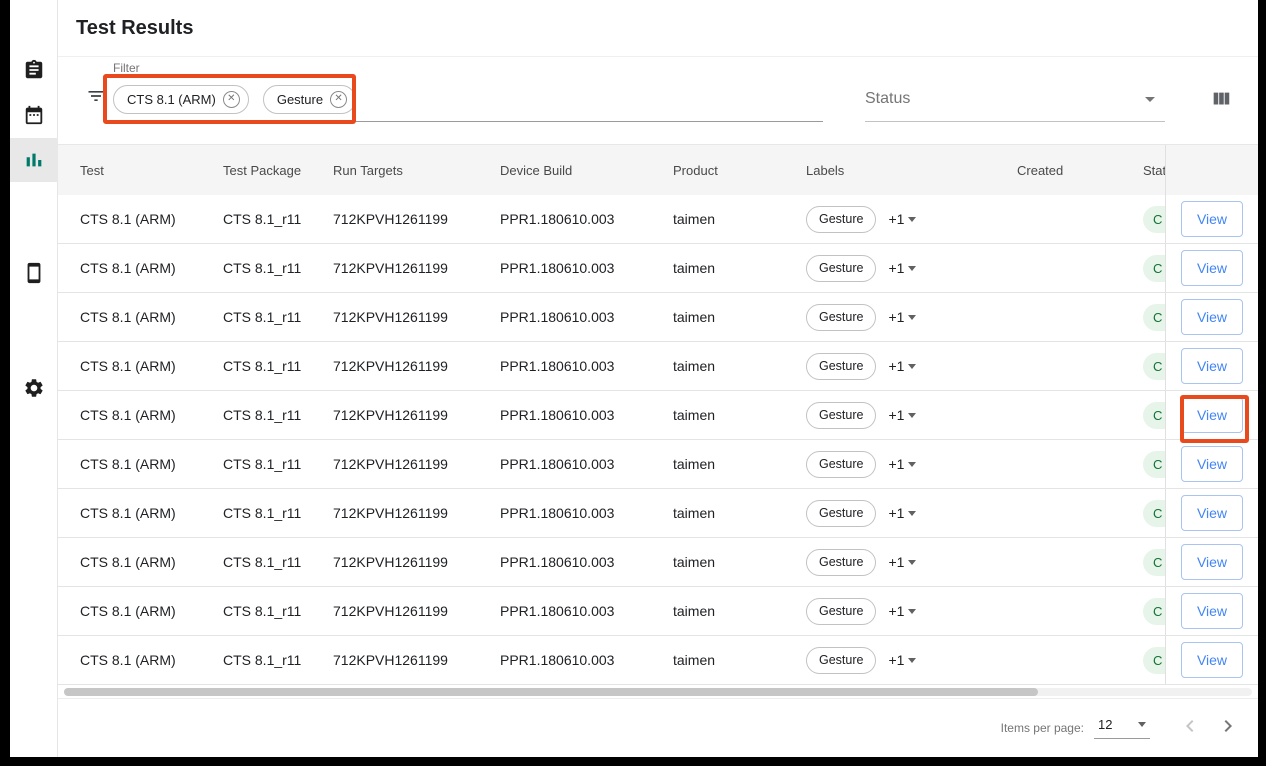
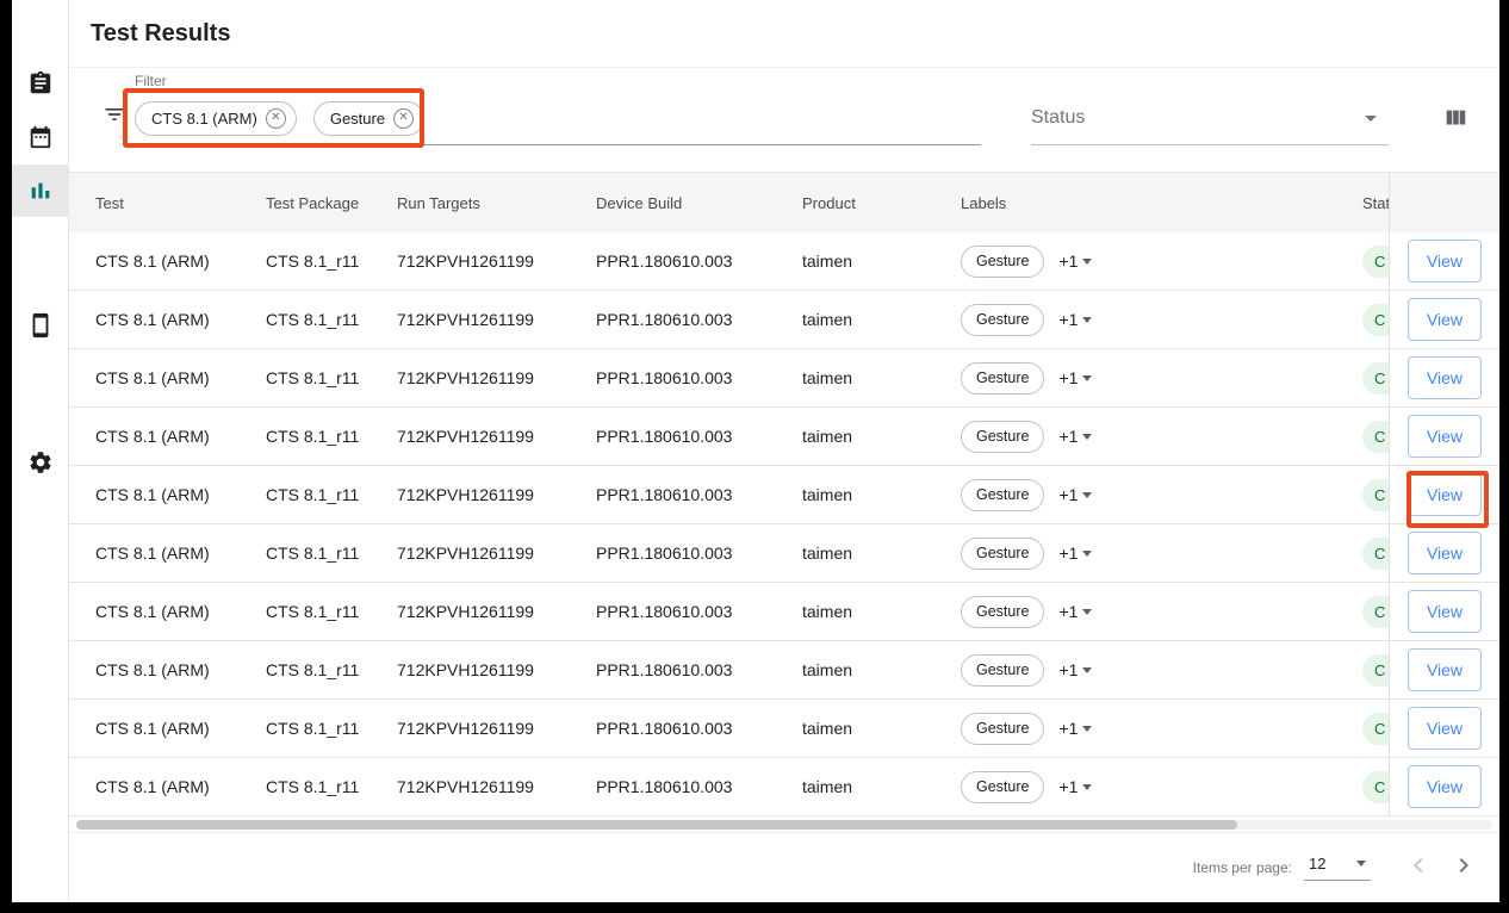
  Test Results
  Filter
  CTS 8.1 (ARM)
  ✕
  Gesture
  ✕
  Status
  Test
  Test Package
  Run Targets
  Device Build
  Product
  Labels
- Created
  CTS 8.1 (ARM)
  CTS 8.1_r11
  712KPVH1261199
  PPR1.180610.003
  taimen
  Gesture
  +1
  C
  View
  CTS 8.1 (ARM)
  CTS 8.1_r11
  712KPVH1261199
  PPR1.180610.003
  taimen
  Gesture
  +1
  C
  View
  CTS 8.1 (ARM)
  CTS 8.1_r11
  712KPVH1261199
  PPR1.180610.003
  taimen
  Gesture
  +1
  C
  View
  CTS 8.1 (ARM)
  CTS 8.1_r11
  712KPVH1261199
  PPR1.180610.003
  taimen
  Gesture
  +1
  C
  View
  CTS 8.1 (ARM)
  CTS 8.1_r11
  712KPVH1261199
  PPR1.180610.003
  taimen
  Gesture
  +1
  C
  View
  CTS 8.1 (ARM)
  CTS 8.1_r11
  712KPVH1261199
  PPR1.180610.003
  taimen
  Gesture
  +1
  C
  View
  CTS 8.1 (ARM)
  CTS 8.1_r11
  712KPVH1261199
  PPR1.180610.003
  taimen
  Gesture
  +1
  C
  View
  CTS 8.1 (ARM)
  CTS 8.1_r11
  712KPVH1261199
  PPR1.180610.003
  taimen
  Gesture
  +1
  C
  View
  CTS 8.1 (ARM)
  CTS 8.1_r11
  712KPVH1261199
  PPR1.180610.003
  taimen
  Gesture
  +1
  C
  View
  CTS 8.1 (ARM)
  CTS 8.1_r11
  712KPVH1261199
  PPR1.180610.003
  taimen
  Gesture
  +1
  C
  View
  Items per page:
  12
